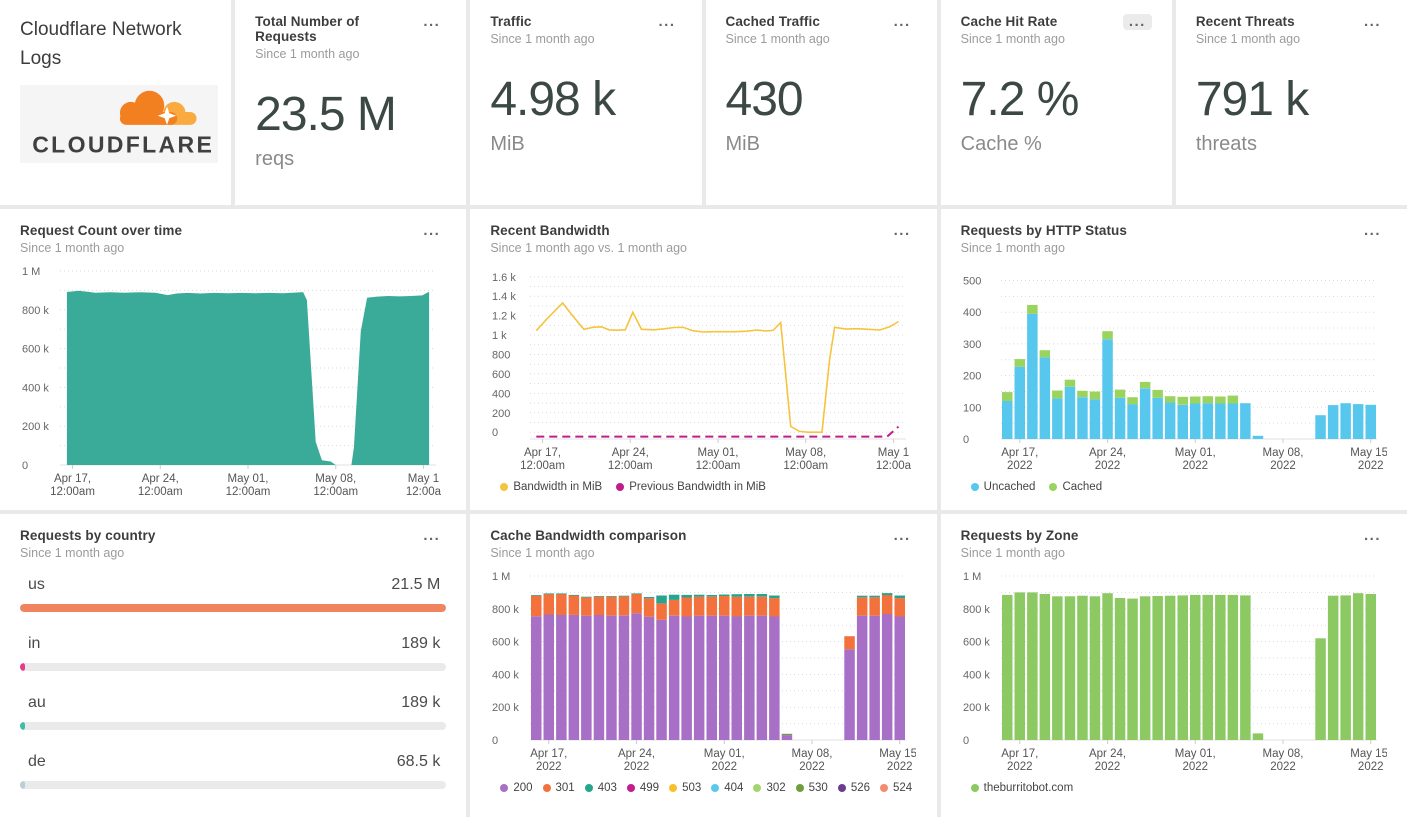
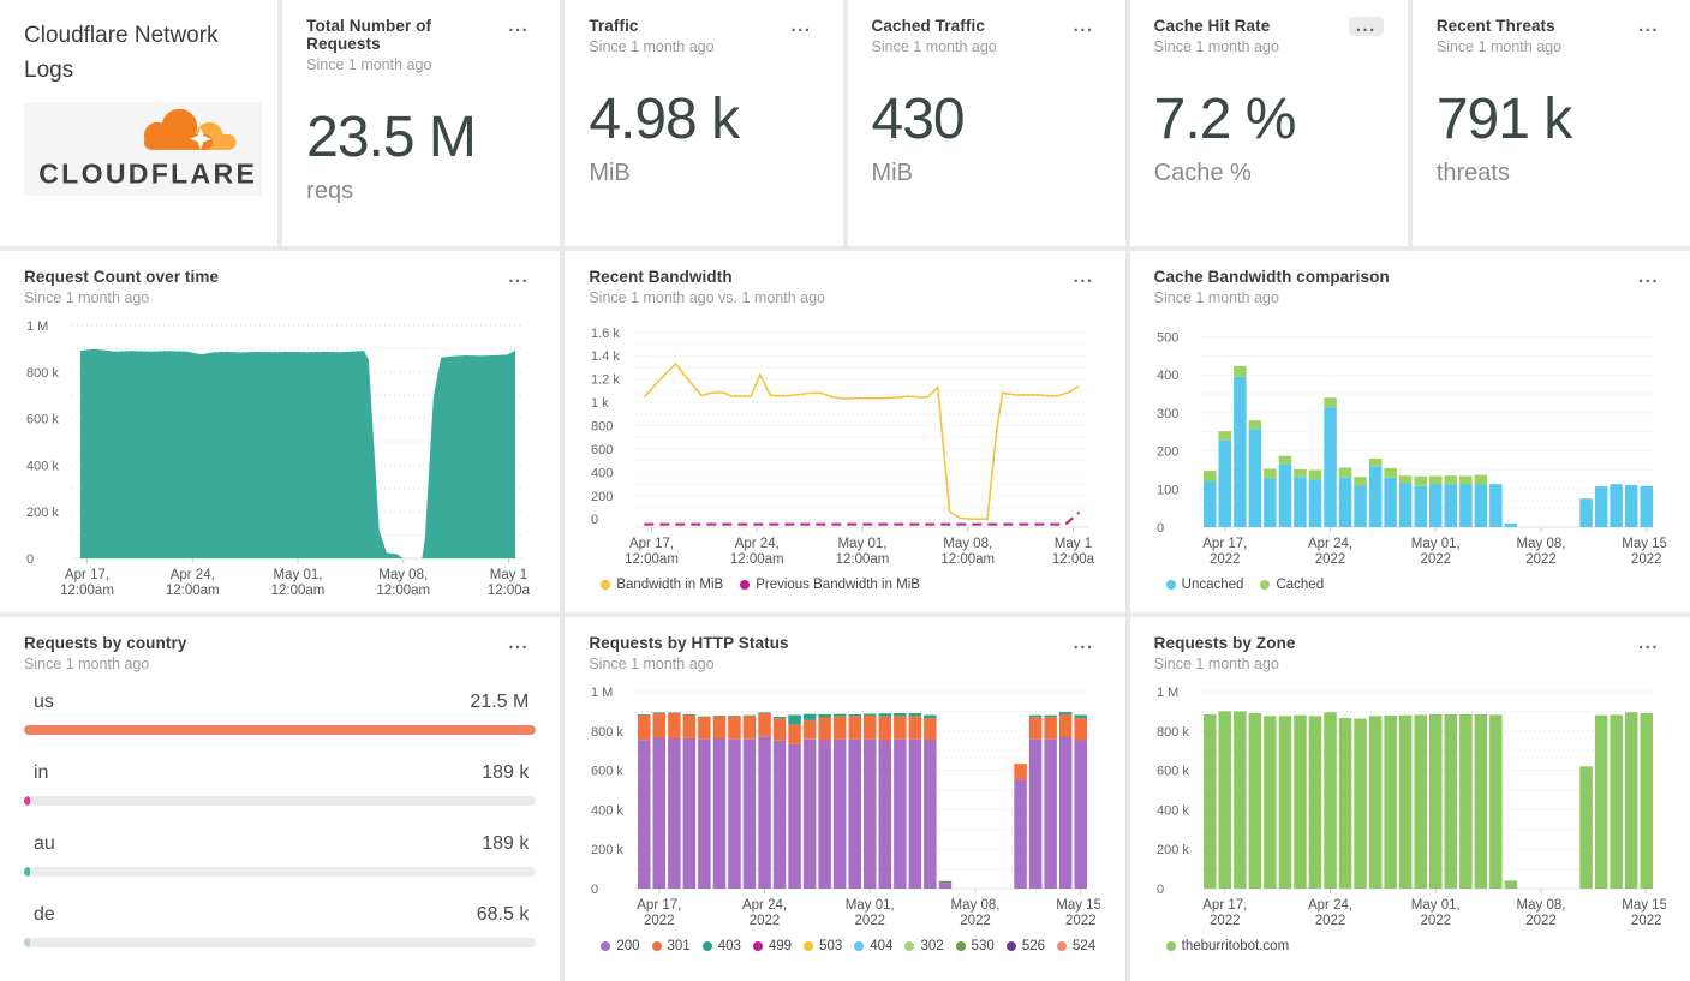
  Cloudflare Network Logs
  CLOUDFLARE
  Total Number of Requests
  Since 1 month ago
  ...
  23.5 M
  reqs
  Traffic
  Since 1 month ago
  ...
  4.98 k
  MiB
  Cached Traffic
  Since 1 month ago
  ...
  430
  MiB
  Cache Hit Rate
  Since 1 month ago
  ...
  7.2 %
  Cache %
  Recent Threats
  Since 1 month ago
  ...
  791 k
  threats
  Request Count over time
  Since 1 month ago
  ...
  0
  200 k
  400 k
  600 k
  800 k
  1 M
  Apr 17,
  12:00am
  Apr 24,
  12:00am
  May 01,
  12:00am
  May 08,
  12:00am
  May 1
  12:00a
  Recent Bandwidth
  Since 1 month ago vs. 1 month ago
  ...
  0
  200
  400
  600
  800
  1 k
  1.2 k
  1.4 k
  1.6 k
  Apr 17,
  12:00am
  Apr 24,
  12:00am
  May 01,
  12:00am
  May 08,
  12:00am
  May 1
  12:00a
  Bandwidth in MiB
  Previous Bandwidth in MiB
- Requests by HTTP Status
+ Cache Bandwidth comparison
  Since 1 month ago
  ...
  0
  100
  200
  300
  400
  500
  Apr 17,
  2022
  Apr 24,
  2022
  May 01,
  2022
  May 08,
  2022
  May 15
  2022
  Uncached
  Cached
  Requests by country
  Since 1 month ago
  ...
  us
  21.5 M
  in
  189 k
  au
  189 k
  de
  68.5 k
- Cache Bandwidth comparison
+ Requests by HTTP Status
  Since 1 month ago
  ...
  0
  200 k
  400 k
  600 k
  800 k
  1 M
  Apr 17,
  2022
  Apr 24,
  2022
  May 01,
  2022
  May 08,
  2022
  May 15
  2022
  200
  301
  403
  499
  503
  404
  302
  530
  526
  524
  Requests by Zone
  Since 1 month ago
  ...
  0
  200 k
  400 k
  600 k
  800 k
  1 M
  Apr 17,
  2022
  Apr 24,
  2022
  May 01,
  2022
  May 08,
  2022
  May 15
  2022
  theburritobot.com
